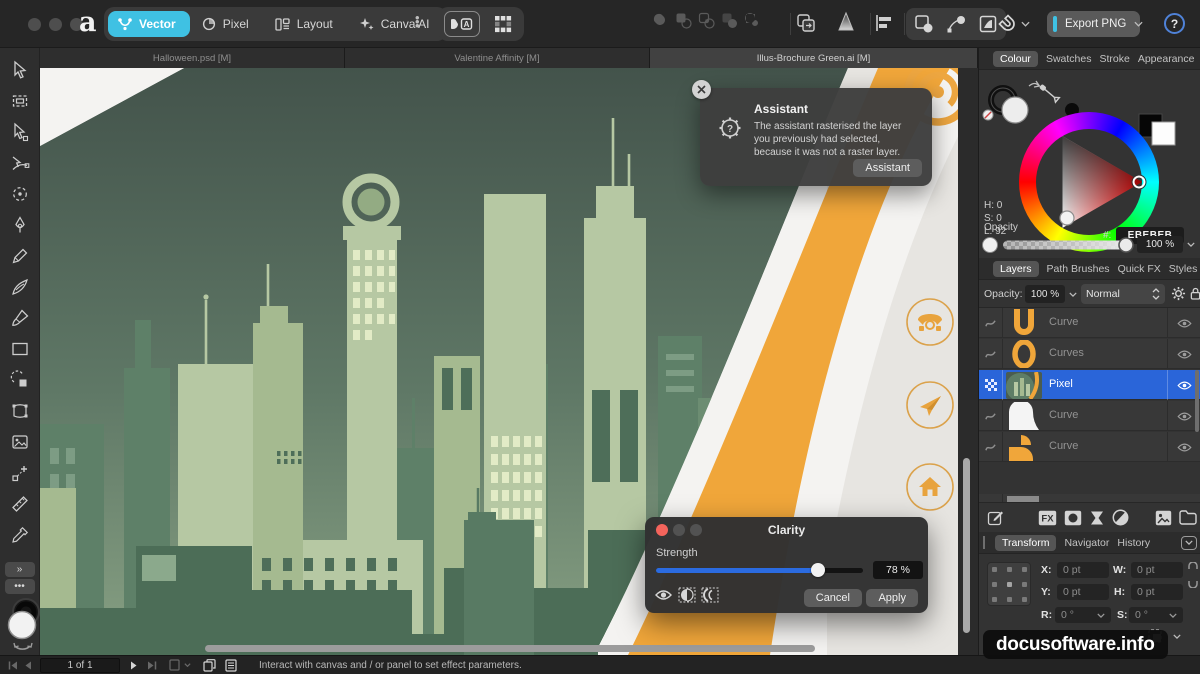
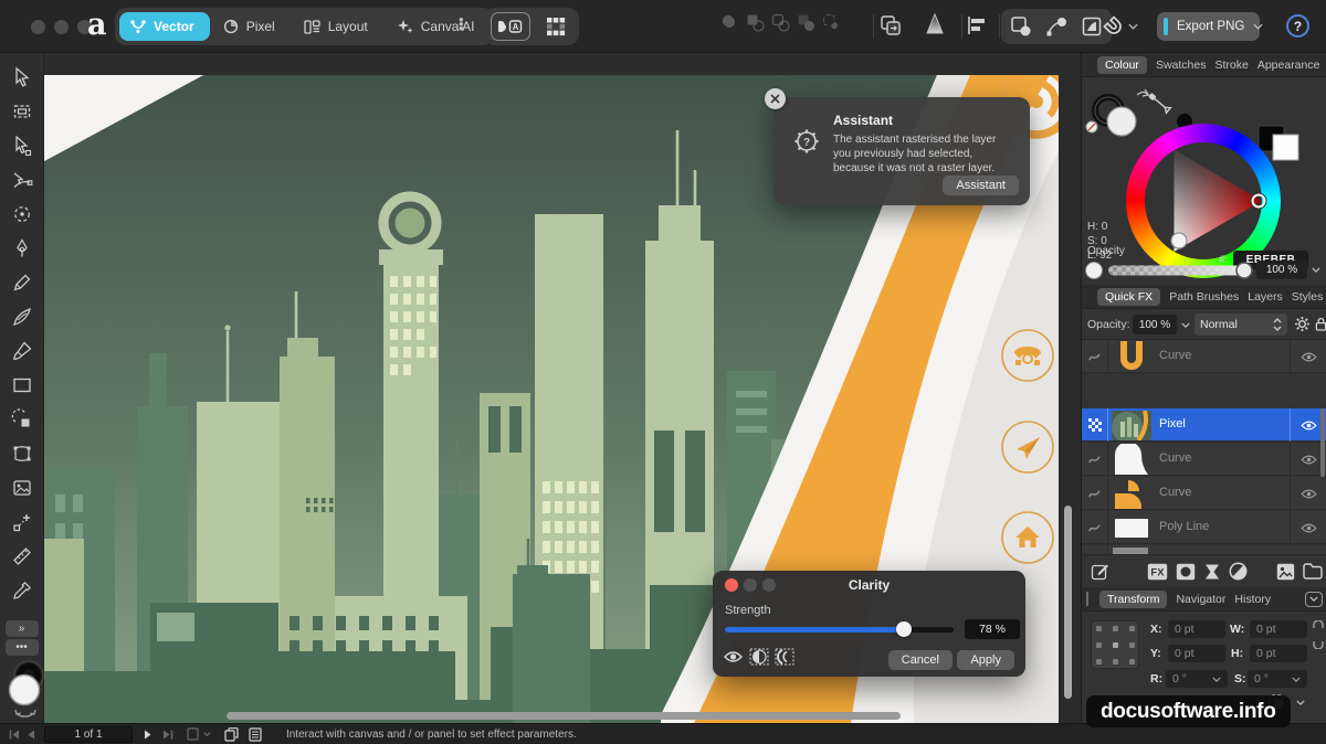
  a
  Vector
  Pixel
  Layout
  Canva AI
  •
  •
  •
  A
  Export PNG
  ?
  »
  •••
- Halloween.psd [M]
- Valentine Affinity [M]
- Illus-Brochure Green.ai [M]
  ?
  Assistant
  The assistant rasterised the layer you previously had selected, because it was not a raster layer.
  Assistant
  Clarity
  Strength
  78 %
  Cancel
  Apply
  Colour
  Swatches
  Stroke
  Appearance
  H: 0
  S: 0
  L: 92
  #:
  Opacity
  100 %
- Layers
+ Quick FX
  Path Brushes
- Quick FX
+ Layers
  Styles
  Opacity:
  100 %
  Normal
  Curve
- Curves
  Pixel
  Curve
  Curve
+ Poly Line
  FX
  Transform
  Navigator
  History
  X:
  0 pt
  W:
  0 pt
  Y:
  0 pt
  H:
  0 pt
  R:
  0 °
  S:
  0 °
  1 of 1
  Interact with canvas and / or panel to set effect parameters.
  docusoftware.info
